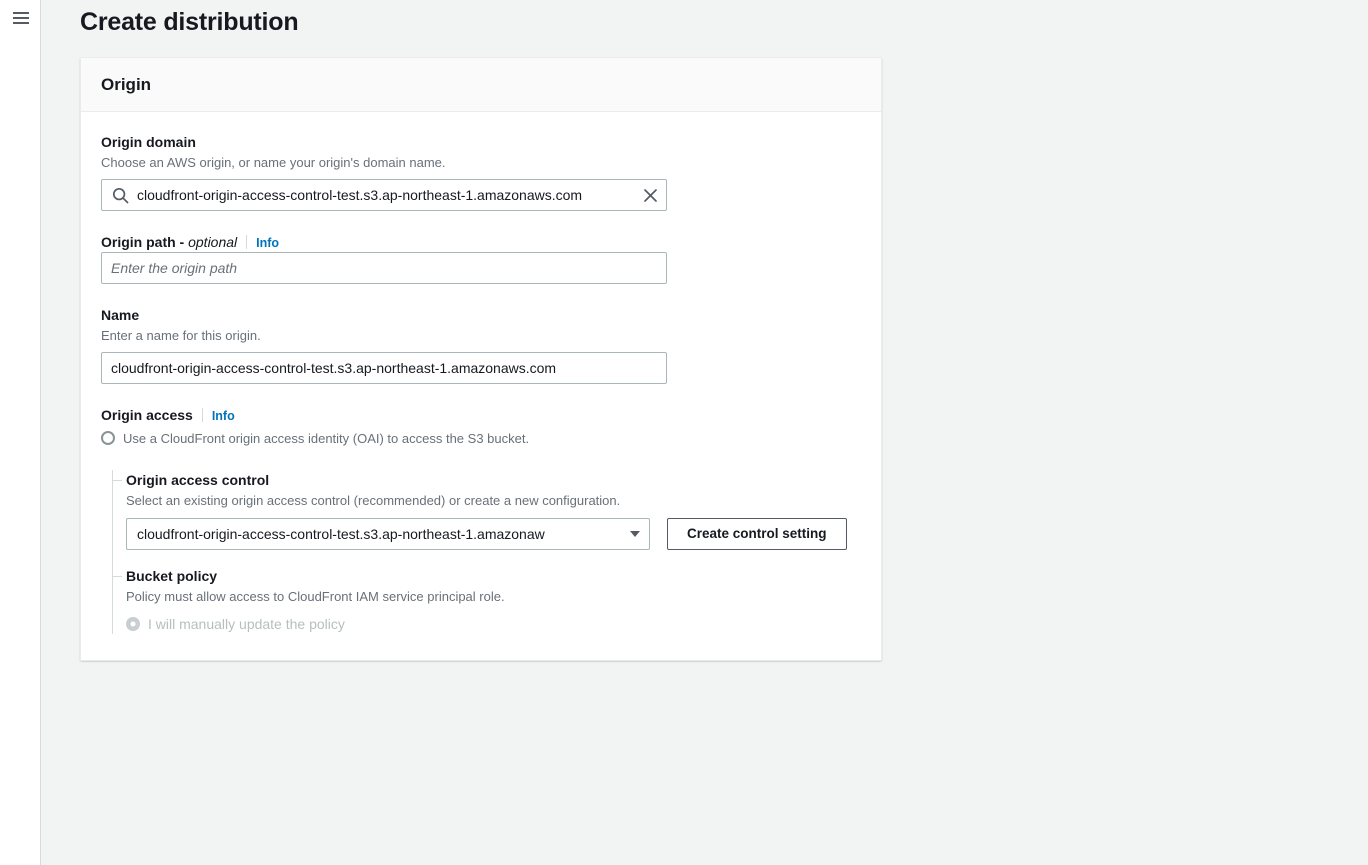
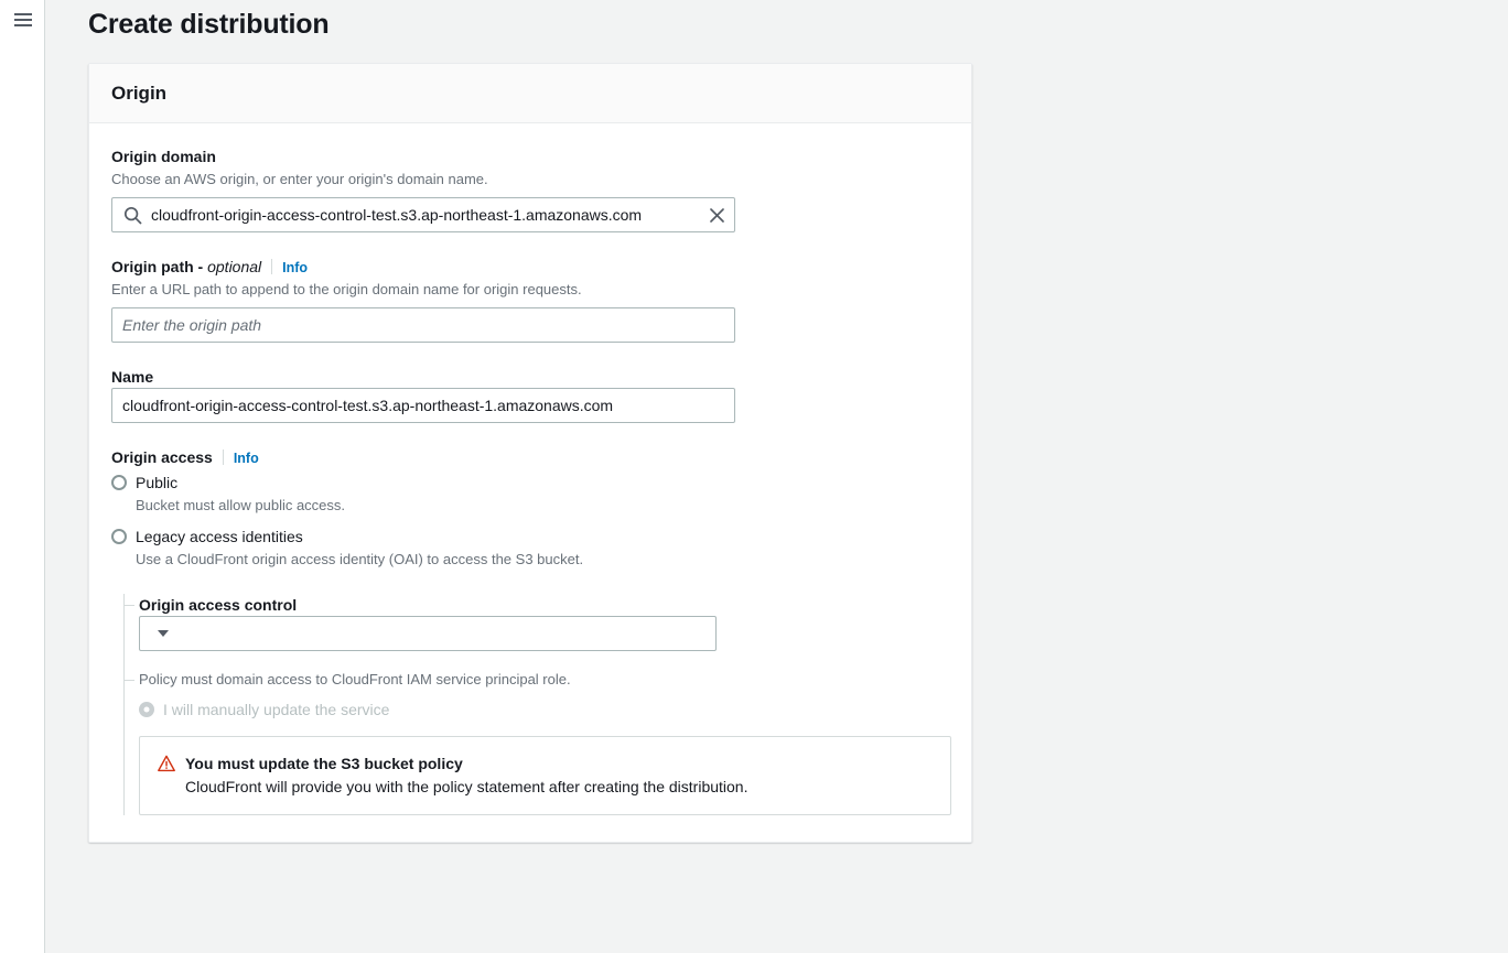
  Create distribution
  Origin
  Origin domain
- Choose an AWS origin, or name your origin's domain name.
+ Choose an AWS origin, or enter your origin's domain name.
  cloudfront-origin-access-control-test.s3.ap-northeast-1.amazonaws.com
  Origin path - optional
  Info
+ Enter a URL path to append to the origin domain name for origin requests.
  Enter the origin path
  Name
- Enter a name for this origin.
  cloudfront-origin-access-control-test.s3.ap-northeast-1.amazonaws.com
  Origin access
  Info
+ Public
+ Bucket must allow public access.
+ Legacy access identities
  Use a CloudFront origin access identity (OAI) to access the S3 bucket.
  Origin access control
- Select an existing origin access control (recommended) or create a new configuration.
- cloudfront-origin-access-control-test.s3.ap-northeast-1.amazonaw
- Create control setting
- Bucket policy
- Policy must allow access to CloudFront IAM service principal role.
+ Policy must domain access to CloudFront IAM service principal role.
- I will manually update the policy
+ I will manually update the service
+ You must update the S3 bucket policy
+ CloudFront will provide you with the policy statement after creating the distribution.
